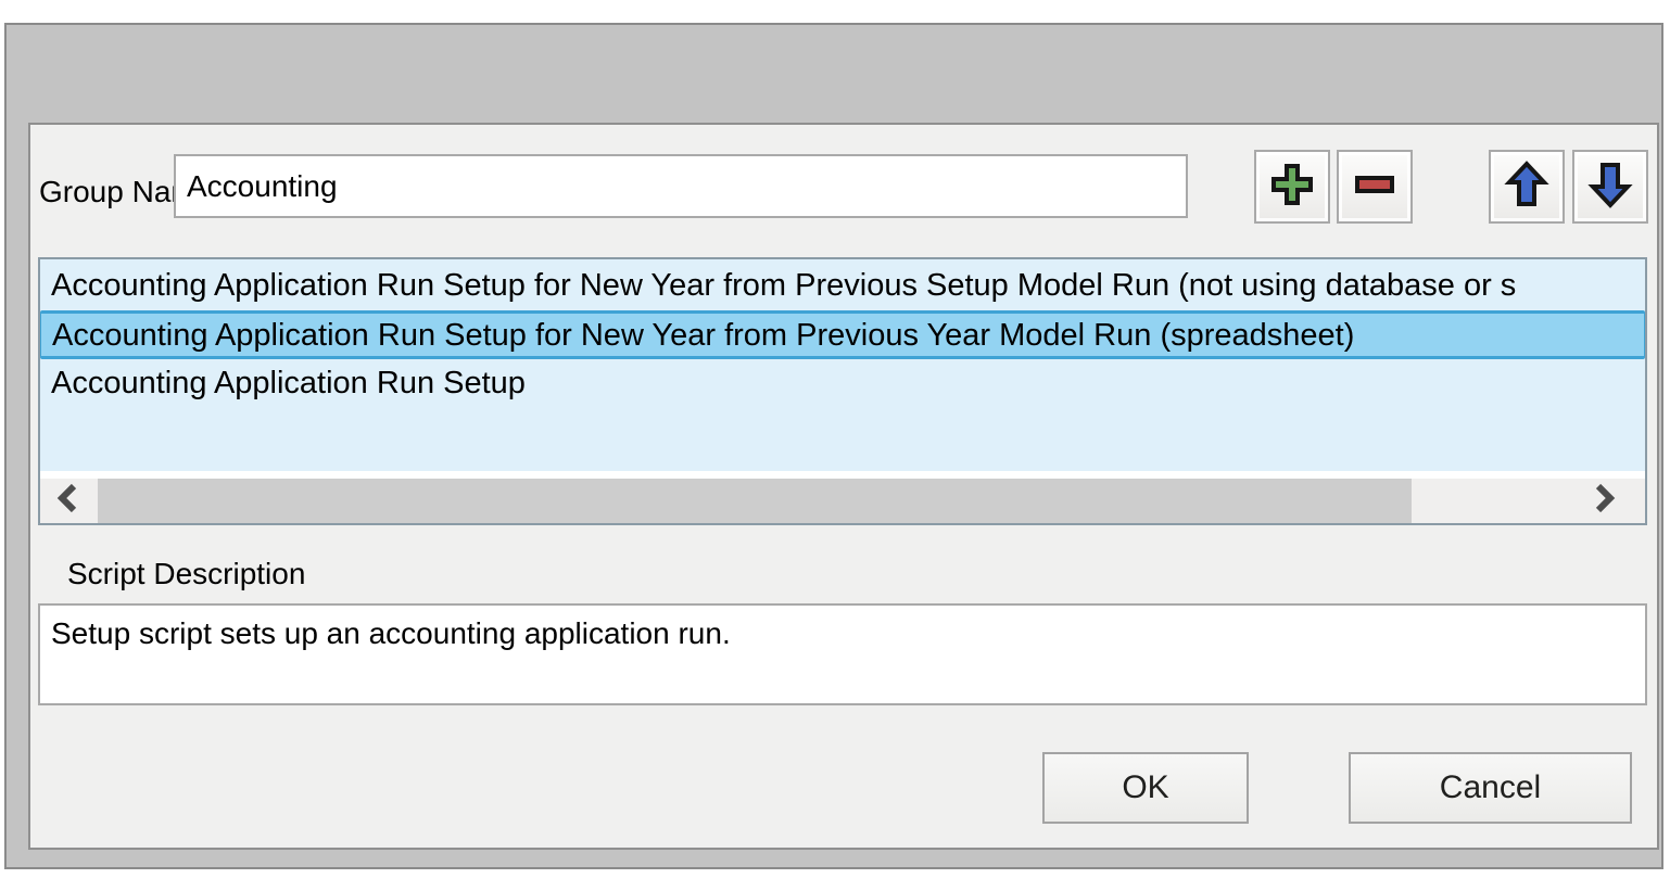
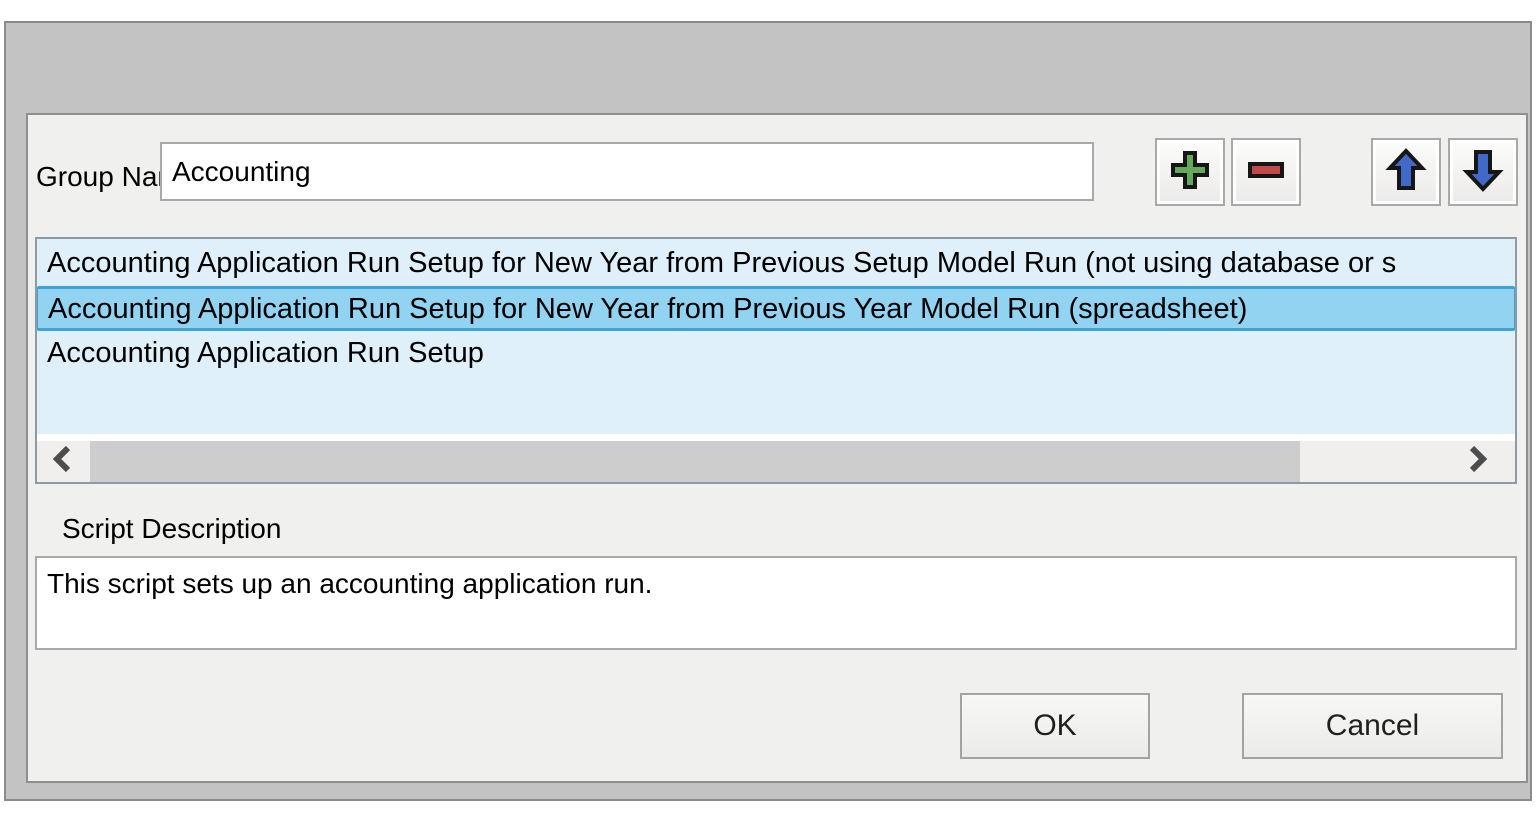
  Group Na
  Accounting
  Accounting Application Run Setup for New Year from Previous Setup Model Run (not using database or s
  Accounting Application Run Setup for New Year from Previous Year Model Run (spreadsheet)
  Accounting Application Run Setup
  Script Description
- Setup script sets up an accounting application run.
+ This script sets up an accounting application run.
  OK
  Cancel
